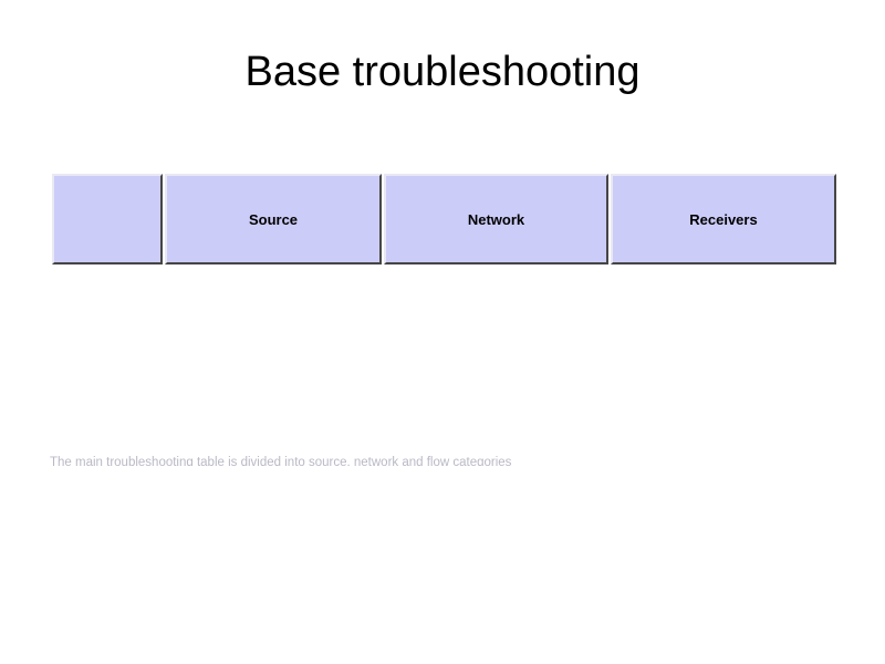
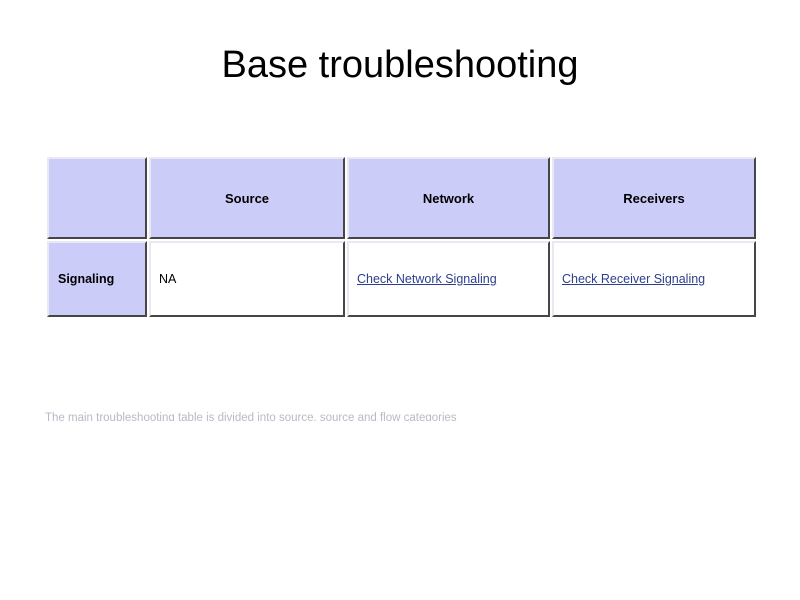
  Base troubleshooting
  	Source	Network	Receivers
+ Signaling	NA	Check Network Signaling	Check Receiver Signaling
- The main troubleshooting table is divided into source, network and flow categories
+ The main troubleshooting table is divided into source, source and flow categories
